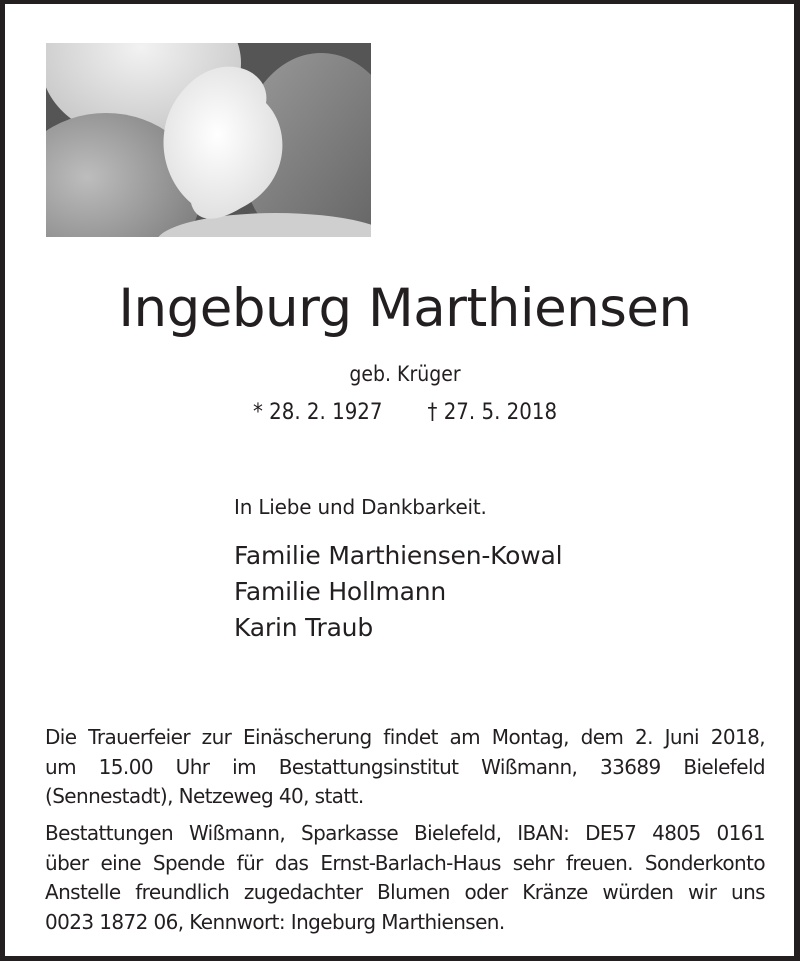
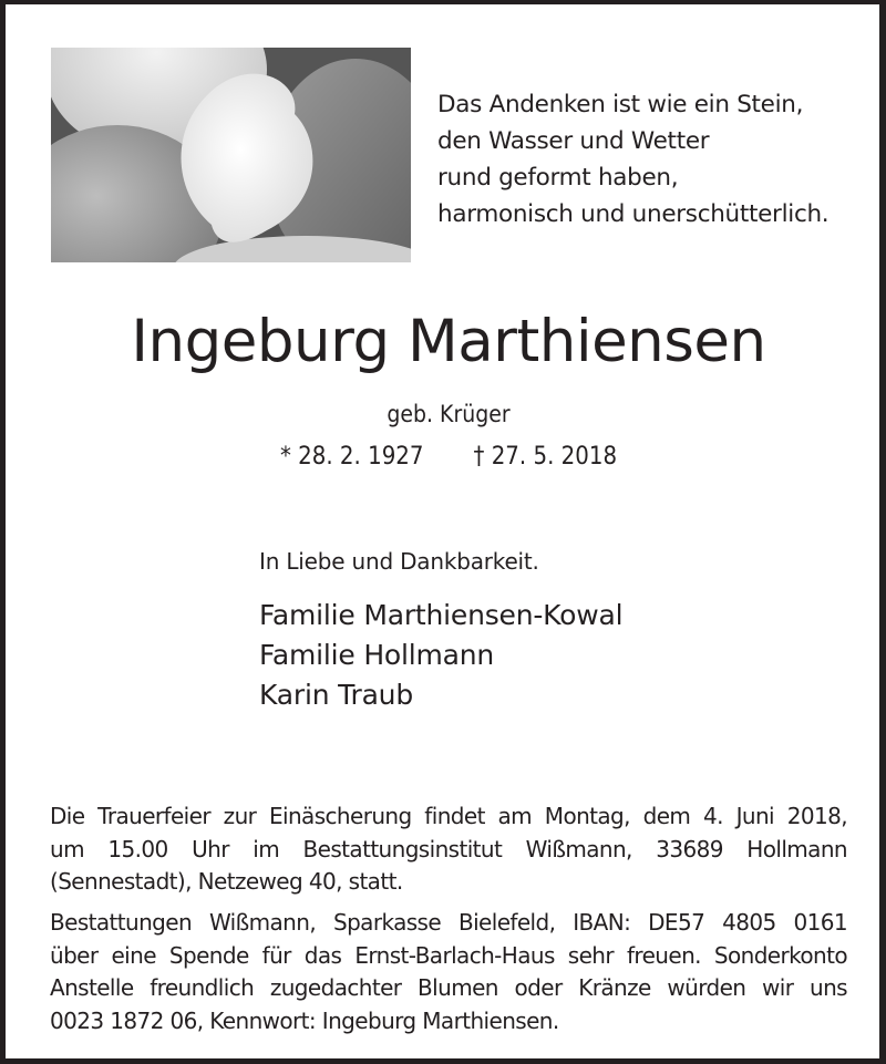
+ Das Andenken ist wie ein Stein,
+ den Wasser und Wetter
+ rund geformt haben,
+ harmonisch und unerschütterlich.
  Ingeburg Marthiensen
  geb. Krüger
  * 28. 2. 1927 † 27. 5. 2018
  In Liebe und Dankbarkeit.
  Familie Marthiensen-Kowal
  Familie Hollmann
  Karin Traub
- Die Trauerfeier zur Einäscherung findet am Montag, dem 2. Juni 2018,
+ Die Trauerfeier zur Einäscherung findet am Montag, dem 4. Juni 2018,
- um 15.00 Uhr im Bestattungsinstitut Wißmann, 33689 Bielefeld
+ um 15.00 Uhr im Bestattungsinstitut Wißmann, 33689 Hollmann
  (Sennestadt), Netzeweg 40, statt.
  Bestattungen Wißmann, Sparkasse Bielefeld, IBAN: DE57 4805 0161
  über eine Spende für das Ernst-Barlach-Haus sehr freuen. Sonderkonto
  Anstelle freundlich zugedachter Blumen oder Kränze würden wir uns
  0023 1872 06, Kennwort: Ingeburg Marthiensen.
